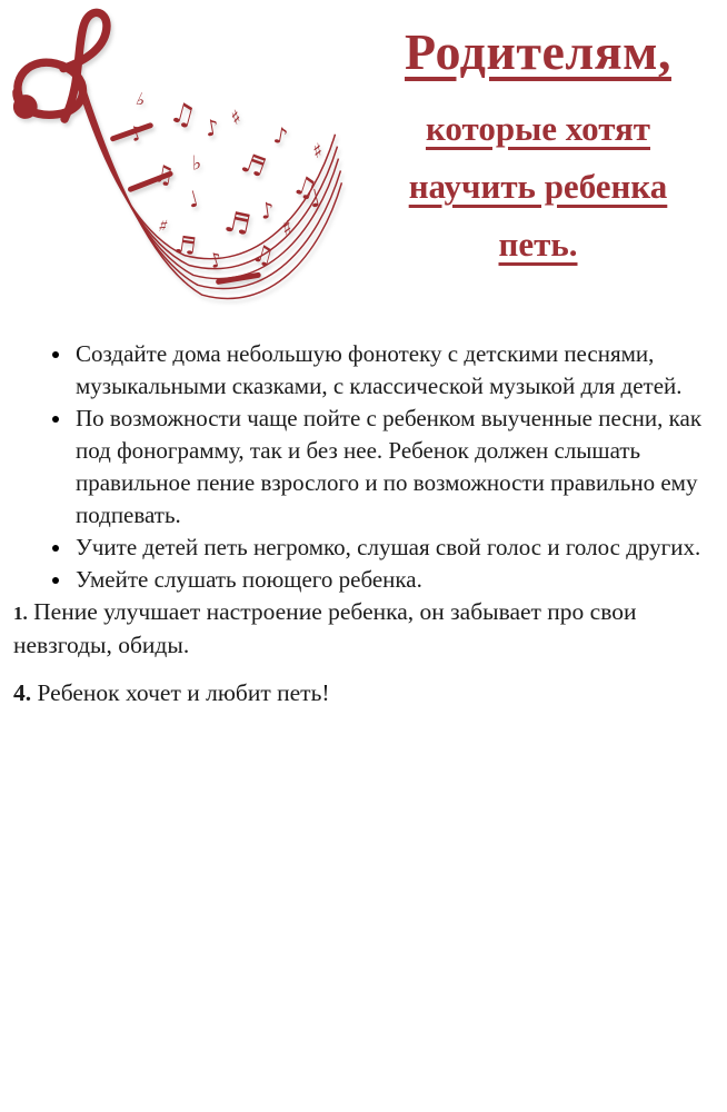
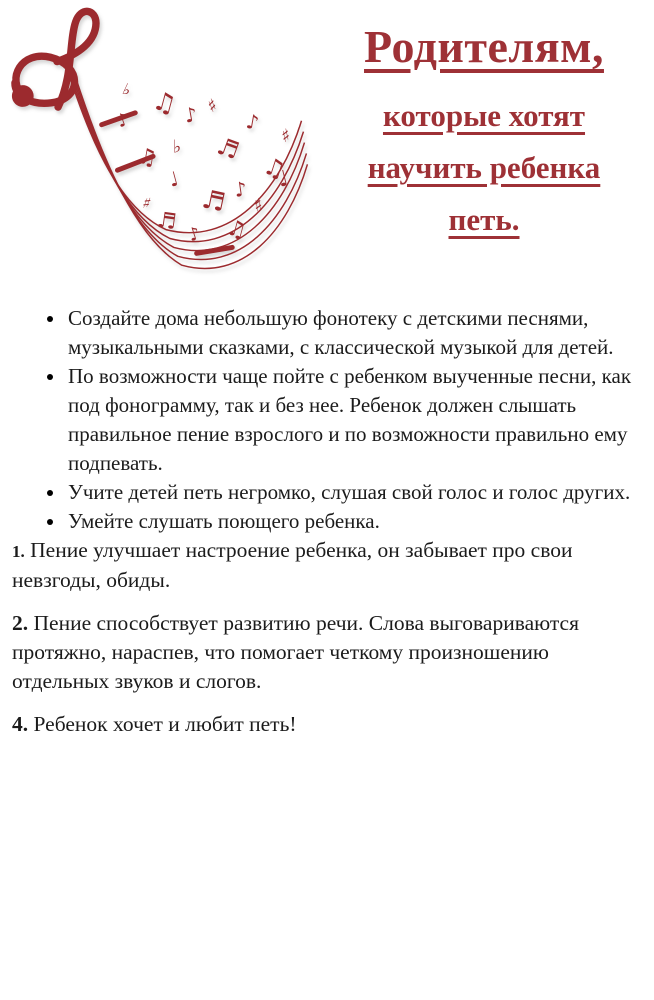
  ♭
  Родителям,
  которые хотят
  научить ребенка
  петь.
  Создайте дома небольшую фонотеку с детскими песнями, музыкальными сказками, с классической музыкой для детей.
  По возможности чаще пойте с ребенком выученные песни, как под фонограмму, так и без нее. Ребенок должен слышать правильное пение взрослого и по возможности правильно ему подпевать.
  Учите детей петь негромко, слушая свой голос и голос других.
  Умейте слушать поющего ребенка.
  1. Пение улучшает настроение ребенка, он забывает про свои невзгоды, обиды.
+ 2. Пение способствует развитию речи. Слова выговариваются протяжно, нараспев, что помогает четкому произношению отдельных звуков и слогов.
  4. Ребенок хочет и любит петь!
